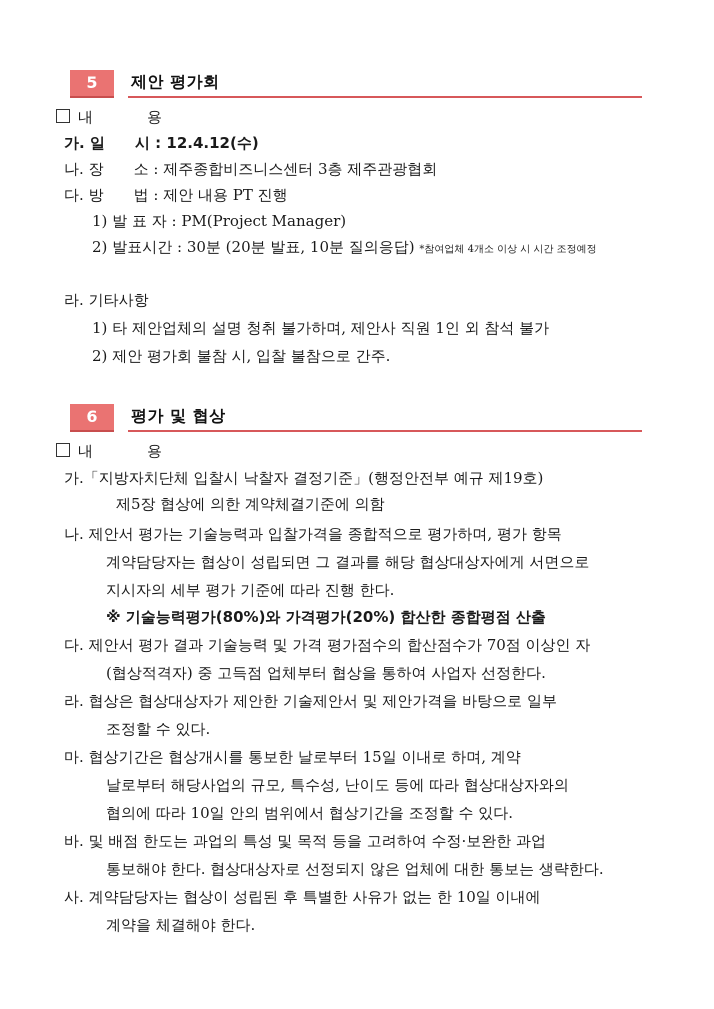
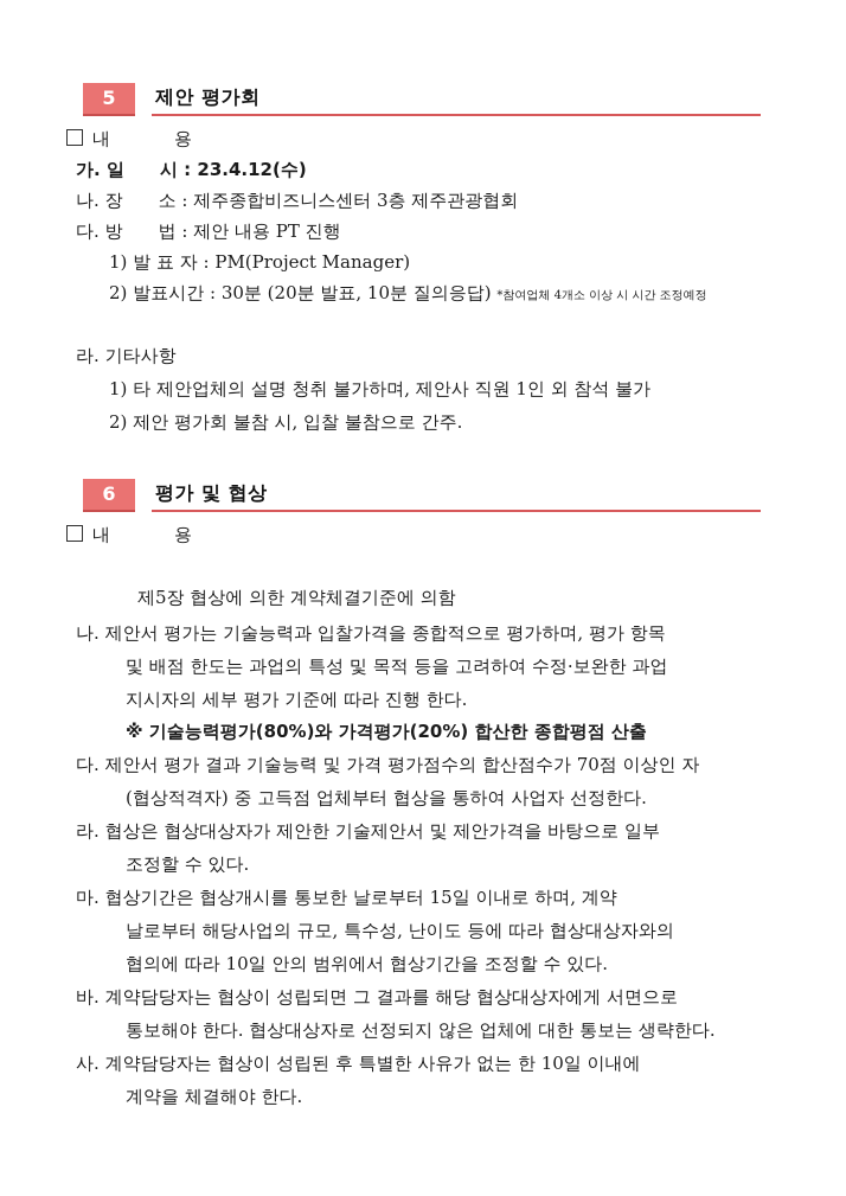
  5
  제안 평가회
  내 용
- 가. 일 시 : 12.4.12(수)
+ 가. 일 시 : 23.4.12(수)
  나. 장 소 : 제주종합비즈니스센터 3층 제주관광협회
  다. 방 법 : 제안 내용 PT 진행
  1) 발 표 자 : PM(Project Manager)
  2) 발표시간 : 30분 (20분 발표, 10분 질의응답) *참여업체 4개소 이상 시 시간 조정예정
  라. 기타사항
  1) 타 제안업체의 설명 청취 불가하며, 제안사 직원 1인 외 참석 불가
  2) 제안 평가회 불참 시, 입찰 불참으로 간주.
  6
  평가 및 협상
  내 용
- 가.「지방자치단체 입찰시 낙찰자 결정기준」(행정안전부 예규 제19호)
  제5장 협상에 의한 계약체결기준에 의함
  나. 제안서 평가는 기술능력과 입찰가격을 종합적으로 평가하며, 평가 항목
- 계약담당자는 협상이 성립되면 그 결과를 해당 협상대상자에게 서면으로
+ 및 배점 한도는 과업의 특성 및 목적 등을 고려하여 수정·보완한 과업
  지시자의 세부 평가 기준에 따라 진행 한다.
  ※ 기술능력평가(80%)와 가격평가(20%) 합산한 종합평점 산출
  다. 제안서 평가 결과 기술능력 및 가격 평가점수의 합산점수가 70점 이상인 자
  (협상적격자) 중 고득점 업체부터 협상을 통하여 사업자 선정한다.
  라. 협상은 협상대상자가 제안한 기술제안서 및 제안가격을 바탕으로 일부
  조정할 수 있다.
  마. 협상기간은 협상개시를 통보한 날로부터 15일 이내로 하며, 계약
  날로부터 해당사업의 규모, 특수성, 난이도 등에 따라 협상대상자와의
  협의에 따라 10일 안의 범위에서 협상기간을 조정할 수 있다.
- 바. 및 배점 한도는 과업의 특성 및 목적 등을 고려하여 수정·보완한 과업
+ 바. 계약담당자는 협상이 성립되면 그 결과를 해당 협상대상자에게 서면으로
  통보해야 한다. 협상대상자로 선정되지 않은 업체에 대한 통보는 생략한다.
  사. 계약담당자는 협상이 성립된 후 특별한 사유가 없는 한 10일 이내에
  계약을 체결해야 한다.
